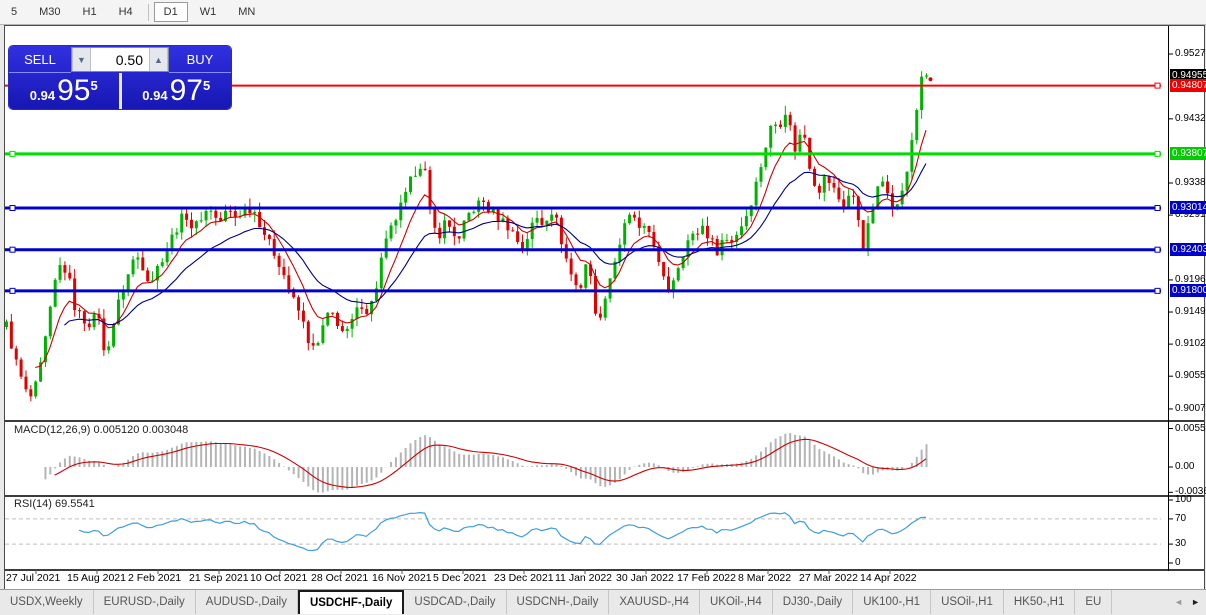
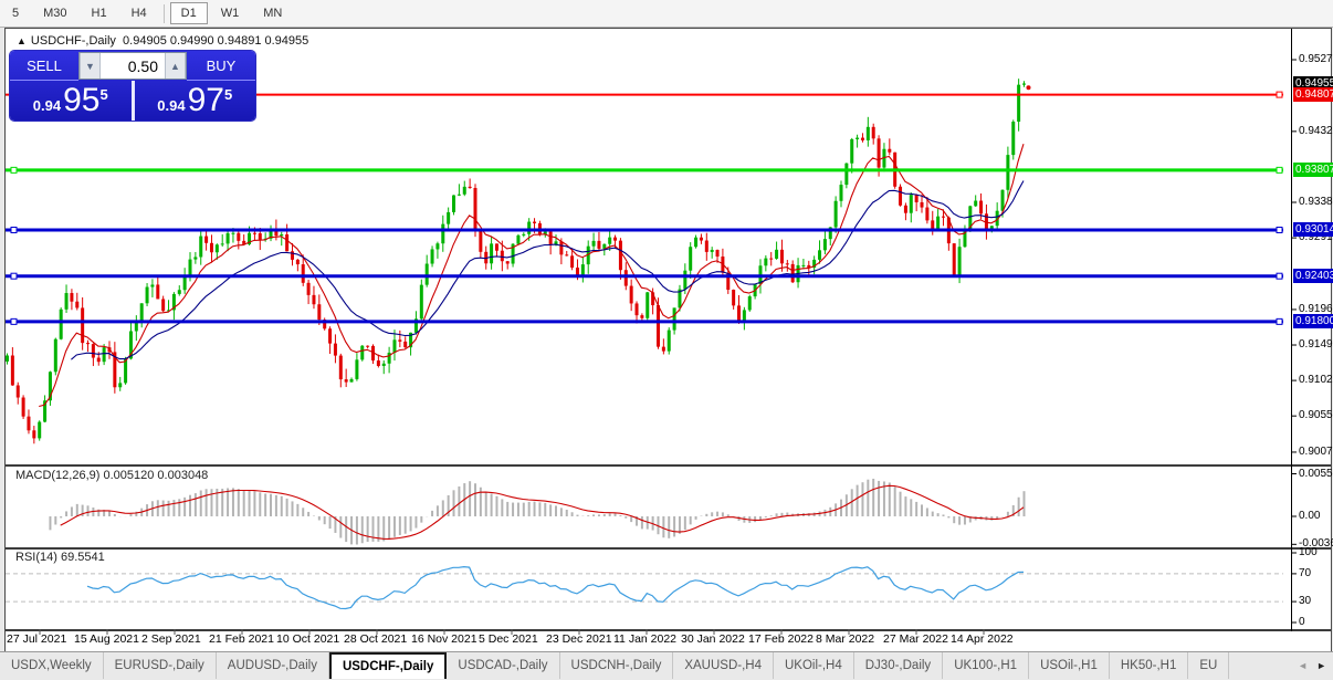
  5
  M30
  H1
  H4
  D1
  W1
  MN
+ ▲ USDCHF-,Daily 0.94905 0.94990 0.94891 0.94955
  SELL
  ▼
  0.50
  ▲
  BUY
  0.94
  95
  5
  0.94
  97
  5
  MACD(12,26,9) 0.005120 0.003048
  RSI(14) 69.5541
  0.9527
  0.9432
  0.9338
  0.9291
  0.9196
  0.9149
  0.9102
  0.9055
  0.9007
  0.0055
  0.00
  -0.003
  100
  70
  30
  0
  0.94955
  0.94807
  0.93807
  0.93014
  0.92403
  0.91800
  27 Jul 2021
  15 Aug 2021
- 2 Feb 2021
+ 2 Sep 2021
- 21 Sep 2021
+ 21 Feb 2021
  10 Oct 2021
  28 Oct 2021
  16 Nov 2021
  5 Dec 2021
  23 Dec 2021
  11 Jan 2022
  30 Jan 2022
  17 Feb 2022
  8 Mar 2022
  27 Mar 2022
  14 Apr 2022
  USDX,Weekly
  EURUSD-,Daily
  AUDUSD-,Daily
  USDCHF-,Daily
  USDCAD-,Daily
  USDCNH-,Daily
  XAUUSD-,H4
  UKOil-,H4
  DJ30-,Daily
  UK100-,H1
  USOil-,H1
  HK50-,H1
  EU
  ◄
  ►
